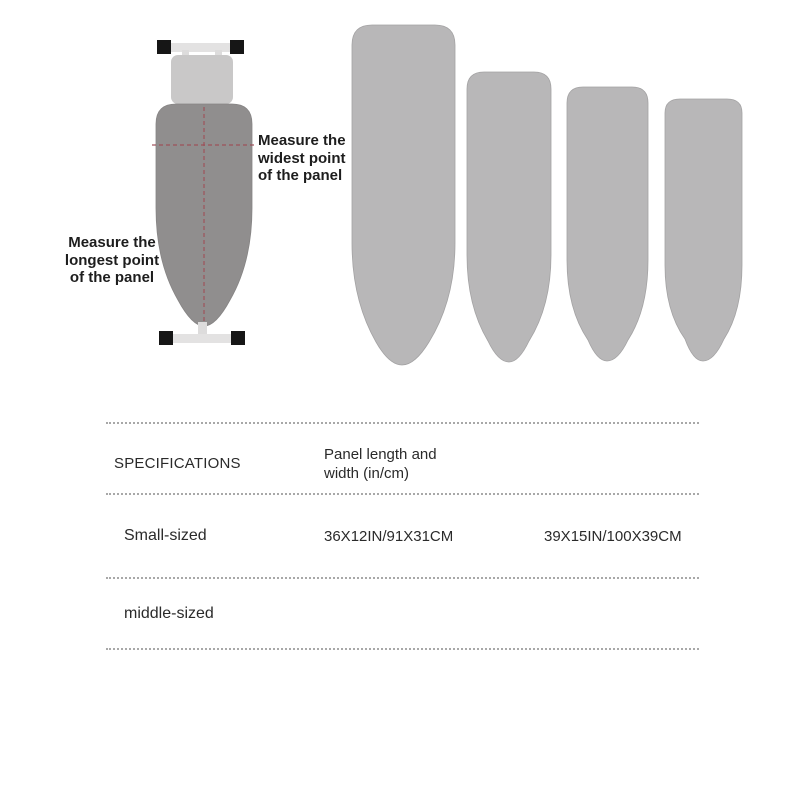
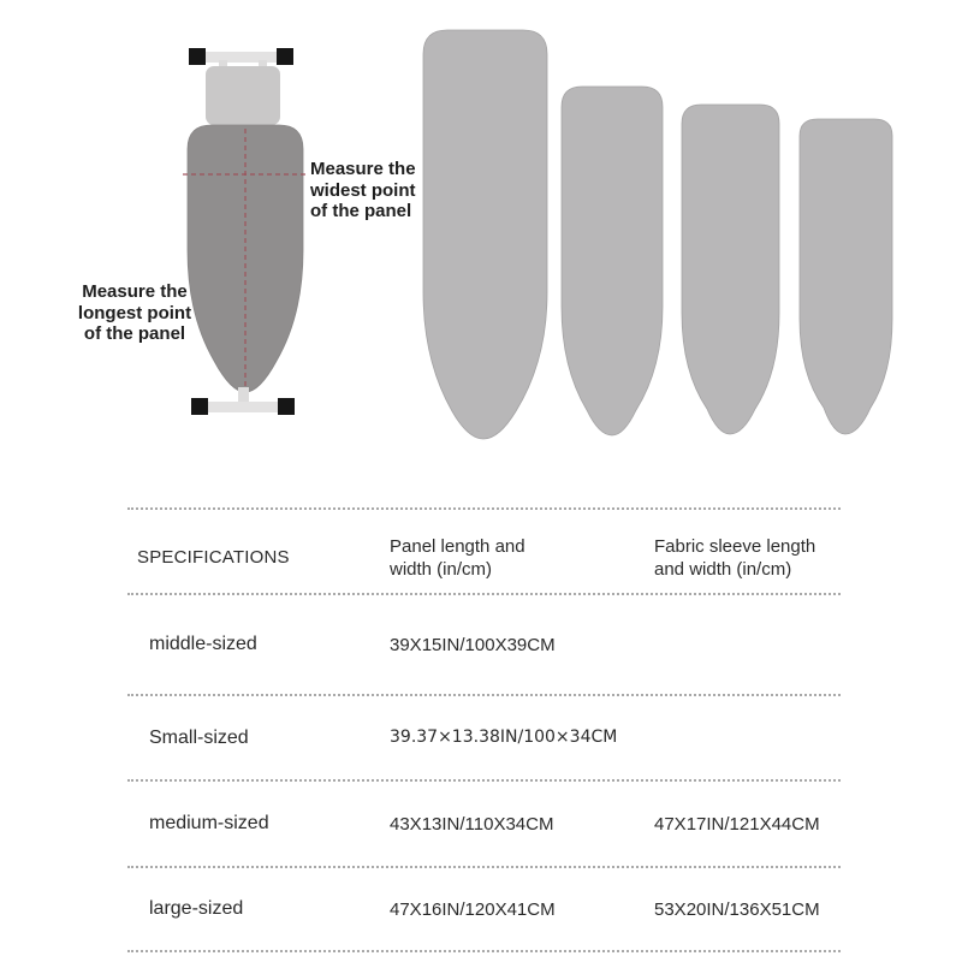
  Measure the
  widest point
  of the panel
  Measure the
  longest point
  of the panel
  SPECIFICATIONS
  Panel length and
  width (in/cm)
+ Fabric sleeve length
+ and width (in/cm)
- Small-sized
+ middle-sized
- 36X12IN/91X31CM
  39X15IN/100X39CM
- middle-sized
+ Small-sized
+ 39.37×13.38IN/100×34CM
+ medium-sized
+ 43X13IN/110X34CM
+ 47X17IN/121X44CM
+ large-sized
+ 47X16IN/120X41CM
+ 53X20IN/136X51CM
